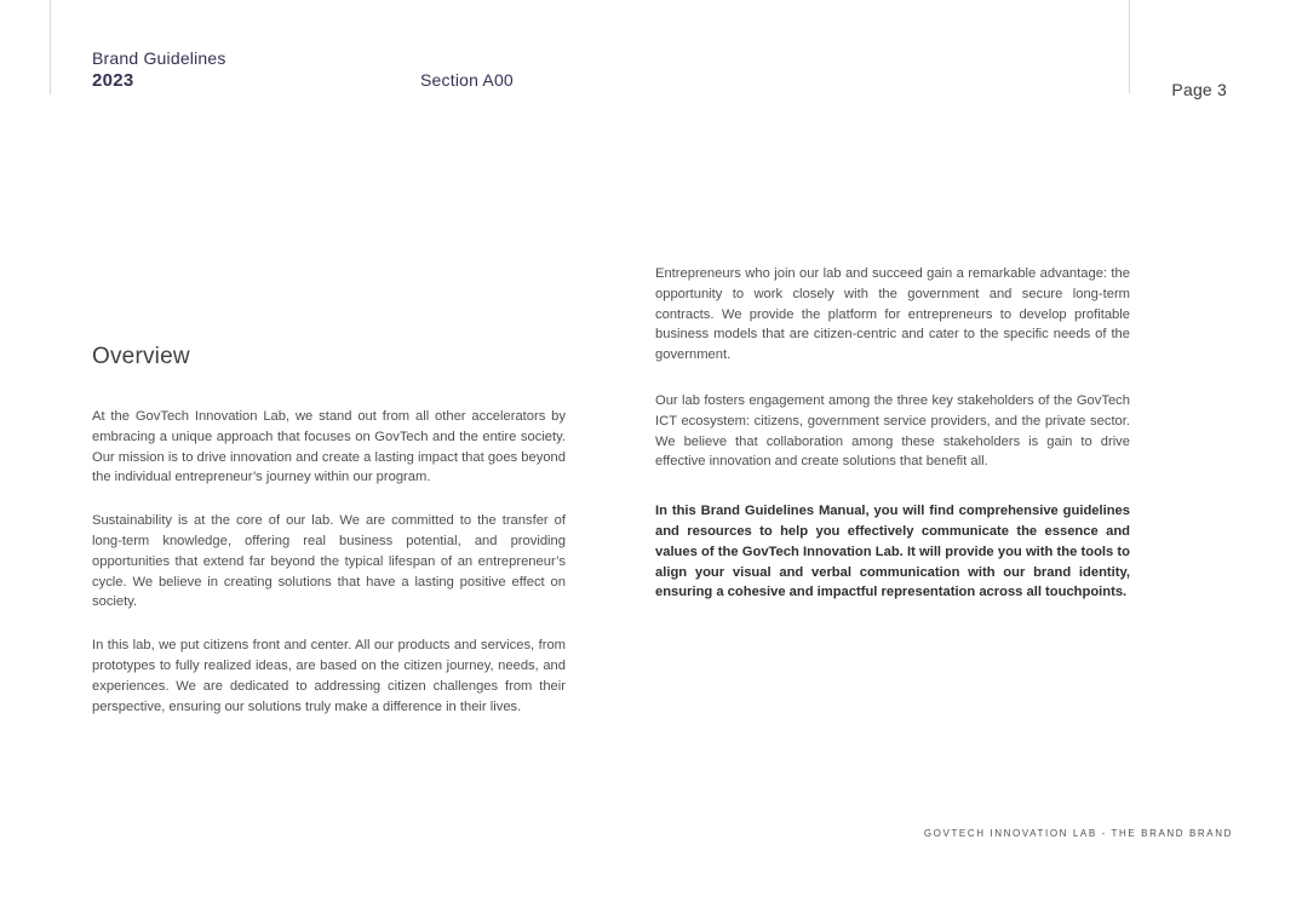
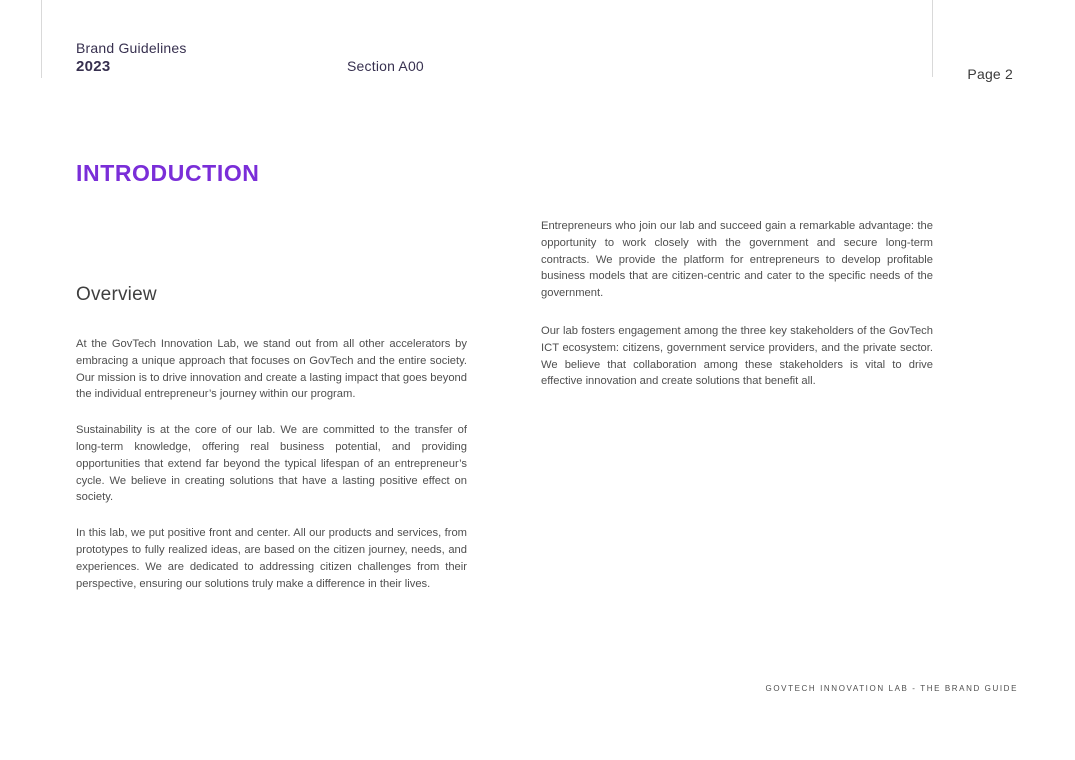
  Brand Guidelines
  2023
  Section A00
- Page 3
+ Page 2
+ INTRODUCTION
  Overview
  At the GovTech Innovation Lab, we stand out from all other accelerators by embracing a unique approach that focuses on GovTech and the entire society. Our mission is to drive innovation and create a lasting impact that goes beyond the individual entrepreneur’s journey within our program.
  Sustainability is at the core of our lab. We are committed to the transfer of long-term knowledge, offering real business potential, and providing opportunities that extend far beyond the typical lifespan of an entrepreneur’s cycle. We believe in creating solutions that have a lasting positive effect on society.
- In this lab, we put citizens front and center. All our products and services, from prototypes to fully realized ideas, are based on the citizen journey, needs, and experiences. We are dedicated to addressing citizen challenges from their perspective, ensuring our solutions truly make a difference in their lives.
+ In this lab, we put positive front and center. All our products and services, from prototypes to fully realized ideas, are based on the citizen journey, needs, and experiences. We are dedicated to addressing citizen challenges from their perspective, ensuring our solutions truly make a difference in their lives.
  Entrepreneurs who join our lab and succeed gain a remarkable advantage: the opportunity to work closely with the government and secure long-term contracts. We provide the platform for entrepreneurs to develop profitable business models that are citizen-centric and cater to the specific needs of the government.
- Our lab fosters engagement among the three key stakeholders of the GovTech ICT ecosystem: citizens, government service providers, and the private sector. We believe that collaboration among these stakeholders is gain to drive effective innovation and create solutions that benefit all.
+ Our lab fosters engagement among the three key stakeholders of the GovTech ICT ecosystem: citizens, government service providers, and the private sector. We believe that collaboration among these stakeholders is vital to drive effective innovation and create solutions that benefit all.
- In this Brand Guidelines Manual, you will find comprehensive guidelines and resources to help you effectively communicate the essence and values of the GovTech Innovation Lab. It will provide you with the tools to align your visual and verbal communication with our brand identity, ensuring a cohesive and impactful representation across all touchpoints.
- GOVTECH INNOVATION LAB - THE BRAND BRAND
+ GOVTECH INNOVATION LAB - THE BRAND GUIDE
